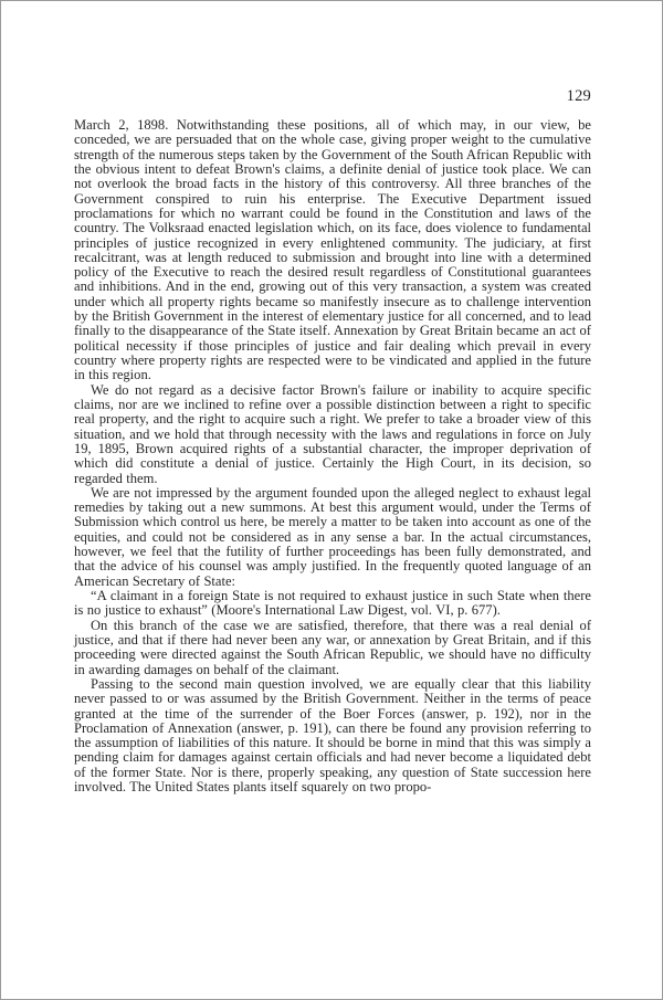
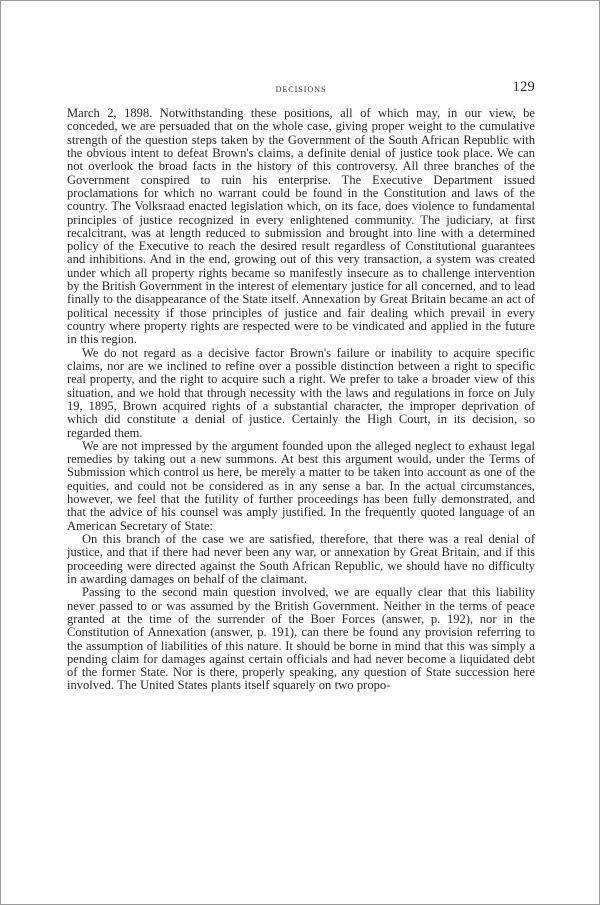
+ DECISIONS
  129
- March 2, 1898. Notwithstanding these positions, all of which may, in our view, be conceded, we are persuaded that on the whole case, giving proper weight to the cumulative strength of the numerous steps taken by the Government of the South African Republic with the obvious intent to defeat Brown's claims, a definite denial of justice took place. We can not overlook the broad facts in the history of this controversy. All three branches of the Government conspired to ruin his enterprise. The Executive Department issued proclamations for which no warrant could be found in the Constitution and laws of the country. The Volksraad enacted legislation which, on its face, does violence to fundamental principles of justice recognized in every enlightened community. The judiciary, at first recalcitrant, was at length reduced to submission and brought into line with a determined policy of the Executive to reach the desired result regardless of Constitutional guarantees and inhibitions. And in the end, growing out of this very transaction, a system was created under which all property rights became so manifestly insecure as to challenge intervention by the British Government in the interest of elementary justice for all concerned, and to lead finally to the disappearance of the State itself. Annexation by Great Britain became an act of political necessity if those principles of justice and fair dealing which prevail in every country where property rights are respected were to be vindicated and applied in the future in this region.
+ March 2, 1898. Notwithstanding these positions, all of which may, in our view, be conceded, we are persuaded that on the whole case, giving proper weight to the cumulative strength of the question steps taken by the Government of the South African Republic with the obvious intent to defeat Brown's claims, a definite denial of justice took place. We can not overlook the broad facts in the history of this controversy. All three branches of the Government conspired to ruin his enterprise. The Executive Department issued proclamations for which no warrant could be found in the Constitution and laws of the country. The Volksraad enacted legislation which, on its face, does violence to fundamental principles of justice recognized in every enlightened community. The judiciary, at first recalcitrant, was at length reduced to submission and brought into line with a determined policy of the Executive to reach the desired result regardless of Constitutional guarantees and inhibitions. And in the end, growing out of this very transaction, a system was created under which all property rights became so manifestly insecure as to challenge intervention by the British Government in the interest of elementary justice for all concerned, and to lead finally to the disappearance of the State itself. Annexation by Great Britain became an act of political necessity if those principles of justice and fair dealing which prevail in every country where property rights are respected were to be vindicated and applied in the future in this region.
  We do not regard as a decisive factor Brown's failure or inability to acquire specific claims, nor are we inclined to refine over a possible distinction between a right to specific real property, and the right to acquire such a right. We prefer to take a broader view of this situation, and we hold that through necessity with the laws and regulations in force on July 19, 1895, Brown acquired rights of a substantial character, the improper deprivation of which did constitute a denial of justice. Certainly the High Court, in its decision, so regarded them.
  We are not impressed by the argument founded upon the alleged neglect to exhaust legal remedies by taking out a new summons. At best this argument would, under the Terms of Submission which control us here, be merely a matter to be taken into account as one of the equities, and could not be considered as in any sense a bar. In the actual circumstances, however, we feel that the futility of further proceedings has been fully demonstrated, and that the advice of his counsel was amply justified. In the frequently quoted language of an American Secretary of State:
- “A claimant in a foreign State is not required to exhaust justice in such State when there is no justice to exhaust” (Moore's International Law Digest, vol. VI, p. 677).
  On this branch of the case we are satisfied, therefore, that there was a real denial of justice, and that if there had never been any war, or annexation by Great Britain, and if this proceeding were directed against the South African Republic, we should have no difficulty in awarding damages on behalf of the claimant.
- Passing to the second main question involved, we are equally clear that this liability never passed to or was assumed by the British Government. Neither in the terms of peace granted at the time of the surrender of the Boer Forces (answer, p. 192), nor in the Proclamation of Annexation (answer, p. 191), can there be found any provision referring to the assumption of liabilities of this nature. It should be borne in mind that this was simply a pending claim for damages against certain officials and had never become a liquidated debt of the former State. Nor is there, properly speaking, any question of State succession here involved. The United States plants itself squarely on two propo-
+ Passing to the second main question involved, we are equally clear that this liability never passed to or was assumed by the British Government. Neither in the terms of peace granted at the time of the surrender of the Boer Forces (answer, p. 192), nor in the Constitution of Annexation (answer, p. 191), can there be found any provision referring to the assumption of liabilities of this nature. It should be borne in mind that this was simply a pending claim for damages against certain officials and had never become a liquidated debt of the former State. Nor is there, properly speaking, any question of State succession here involved. The United States plants itself squarely on two propo-
